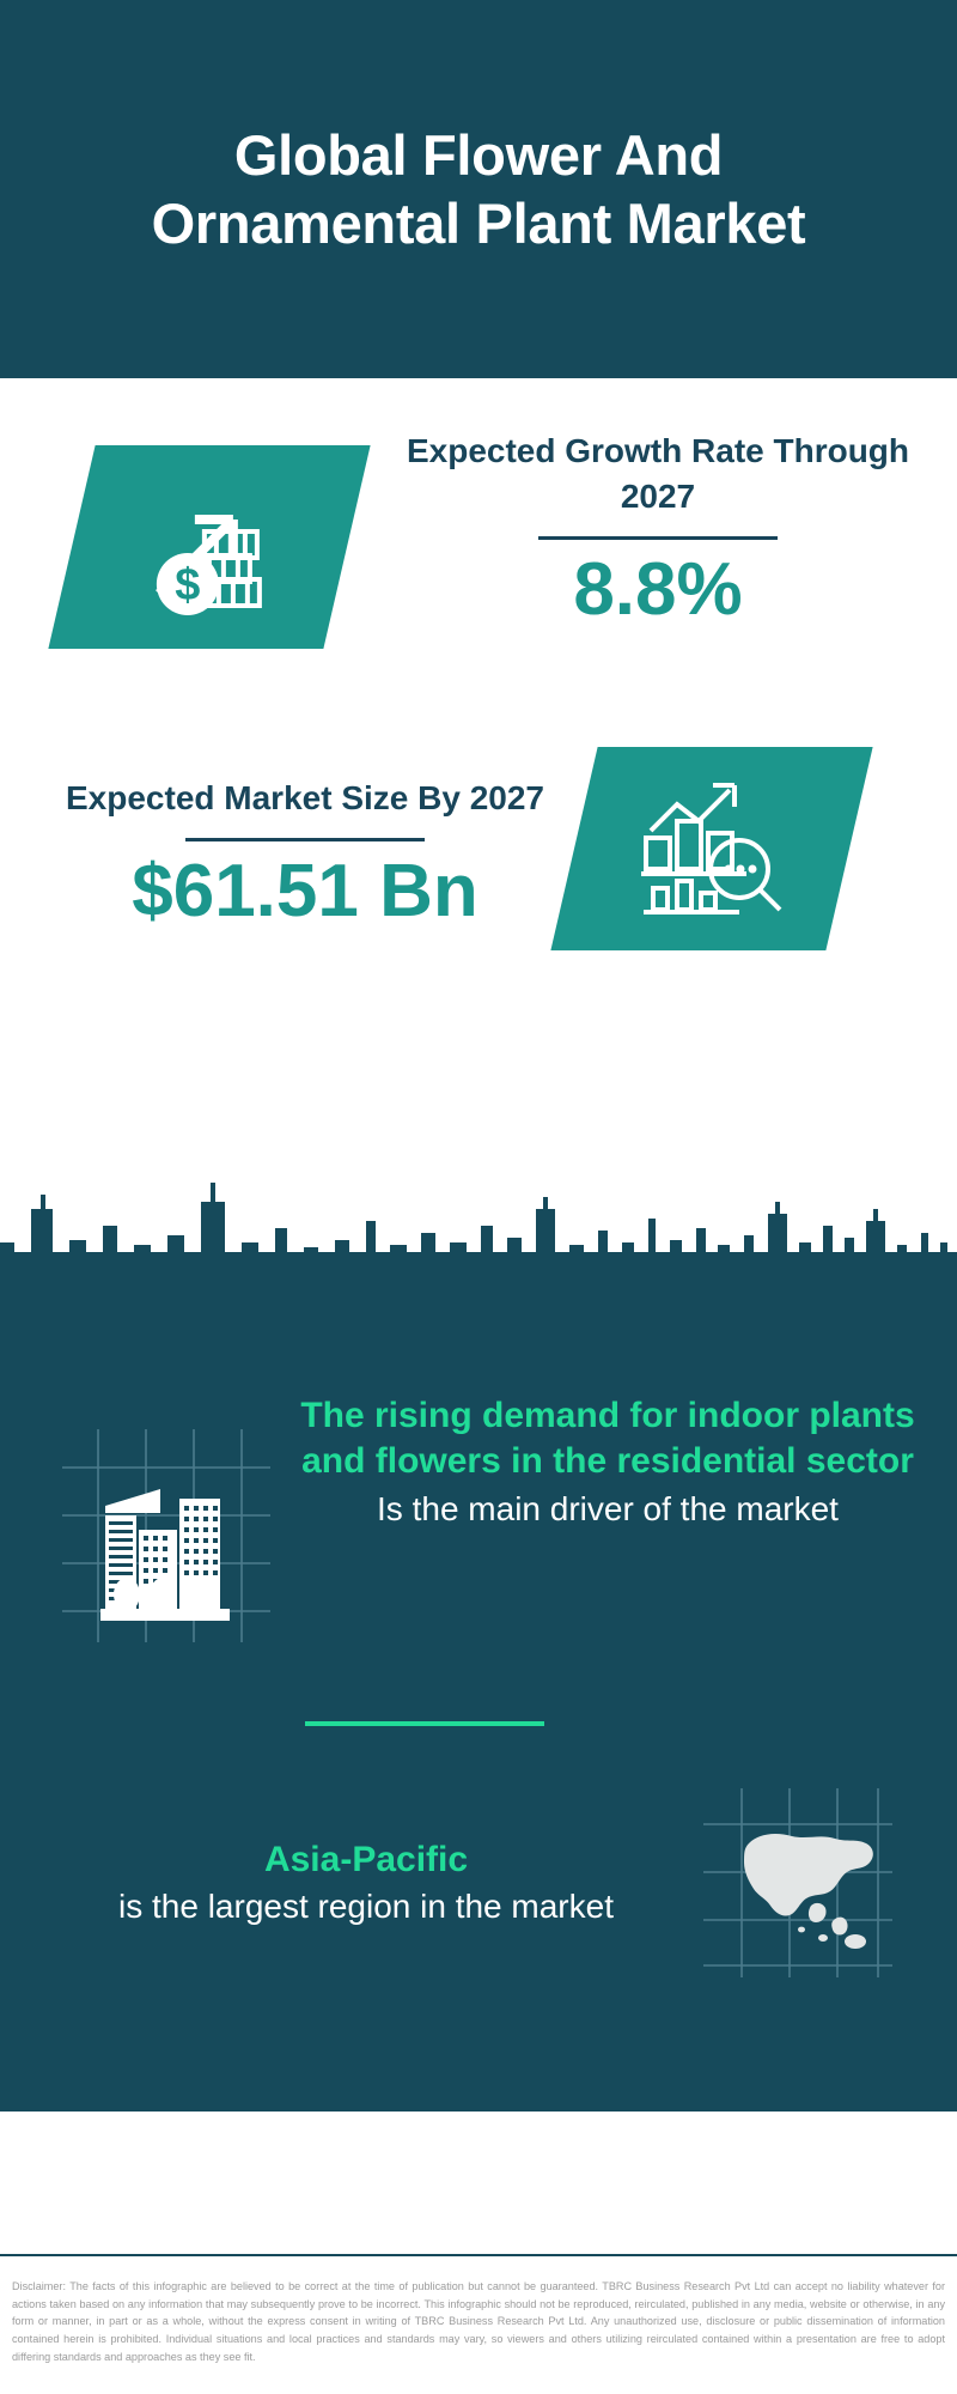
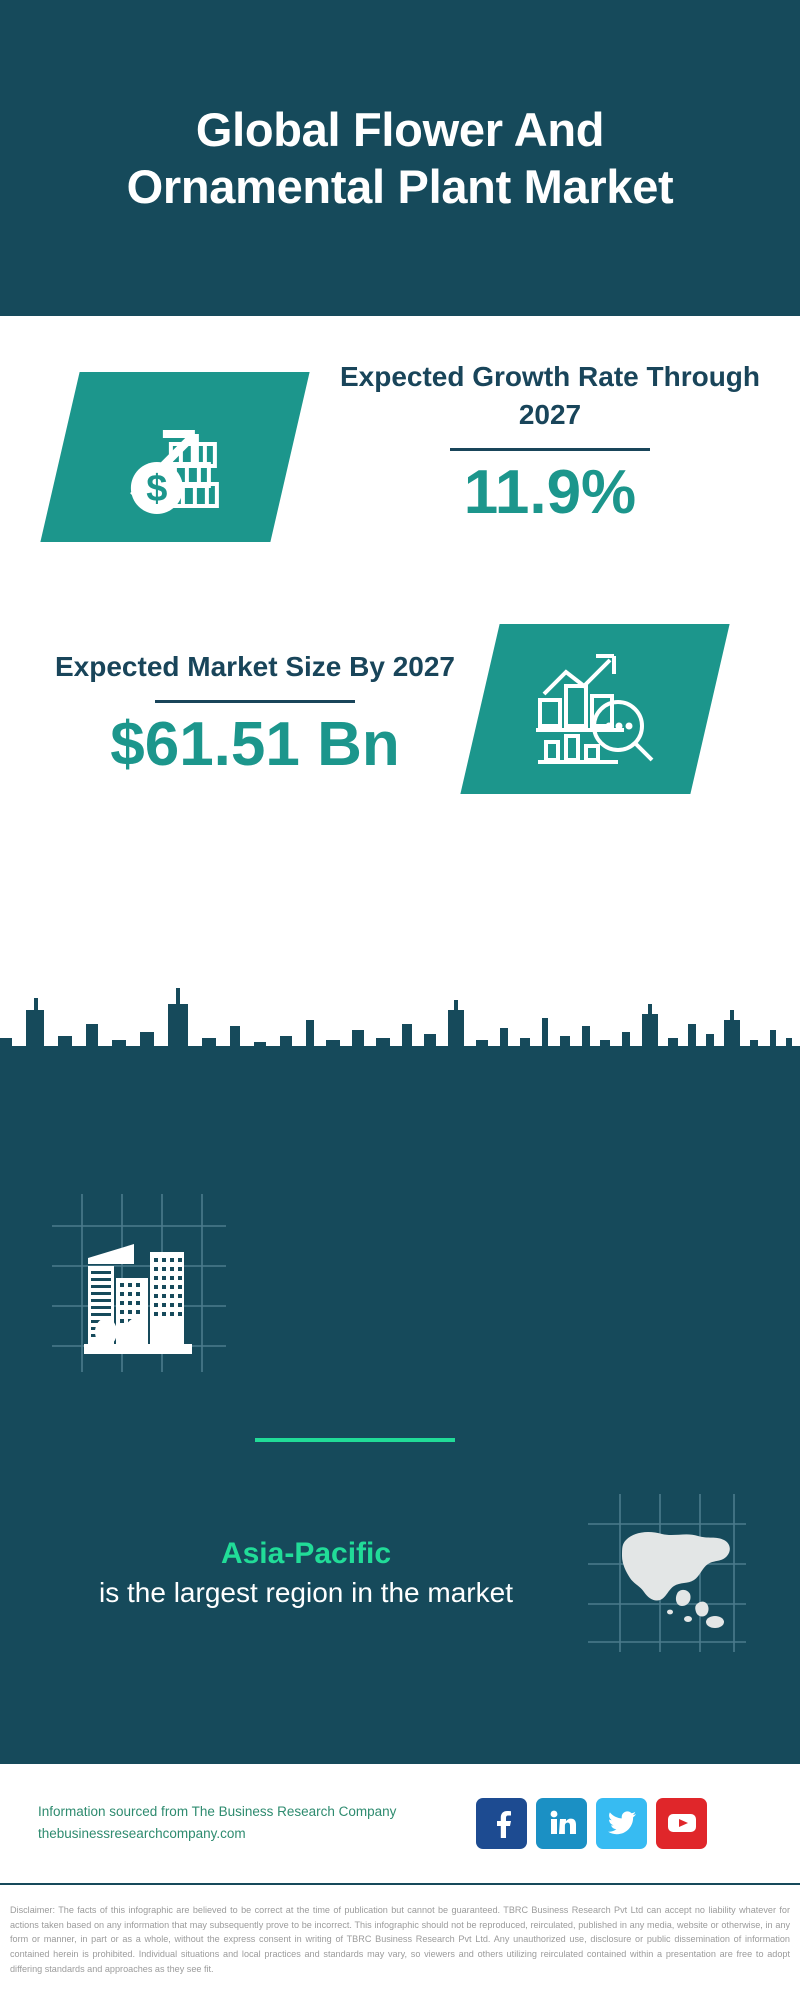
  Global Flower And Ornamental Plant Market
  Expected Growth Rate Through 2027
- 8.8%
+ 11.9%
  Expected Market Size By 2027
  $61.51 Bn
- The rising demand for indoor plants and flowers in the residential sector
- Is the main driver of the market
  Asia-Pacific
  is the largest region in the market
+ Information sourced from The Business Research Company
+ thebusinessresearchcompany.com
  Disclaimer: The facts of this infographic are believed to be correct at the time of publication but cannot be guaranteed. TBRC Business Research Pvt Ltd can accept no liability whatever for actions taken based on any information that may subsequently prove to be incorrect. This infographic should not be reproduced, reirculated, published in any media, website or otherwise, in any form or manner, in part or as a whole, without the express consent in writing of TBRC Business Research Pvt Ltd. Any unauthorized use, disclosure or public dissemination of information contained herein is prohibited. Individual situations and local practices and standards may vary, so viewers and others utilizing reirculated contained within a presentation are free to adopt differing standards and approaches as they see fit.
